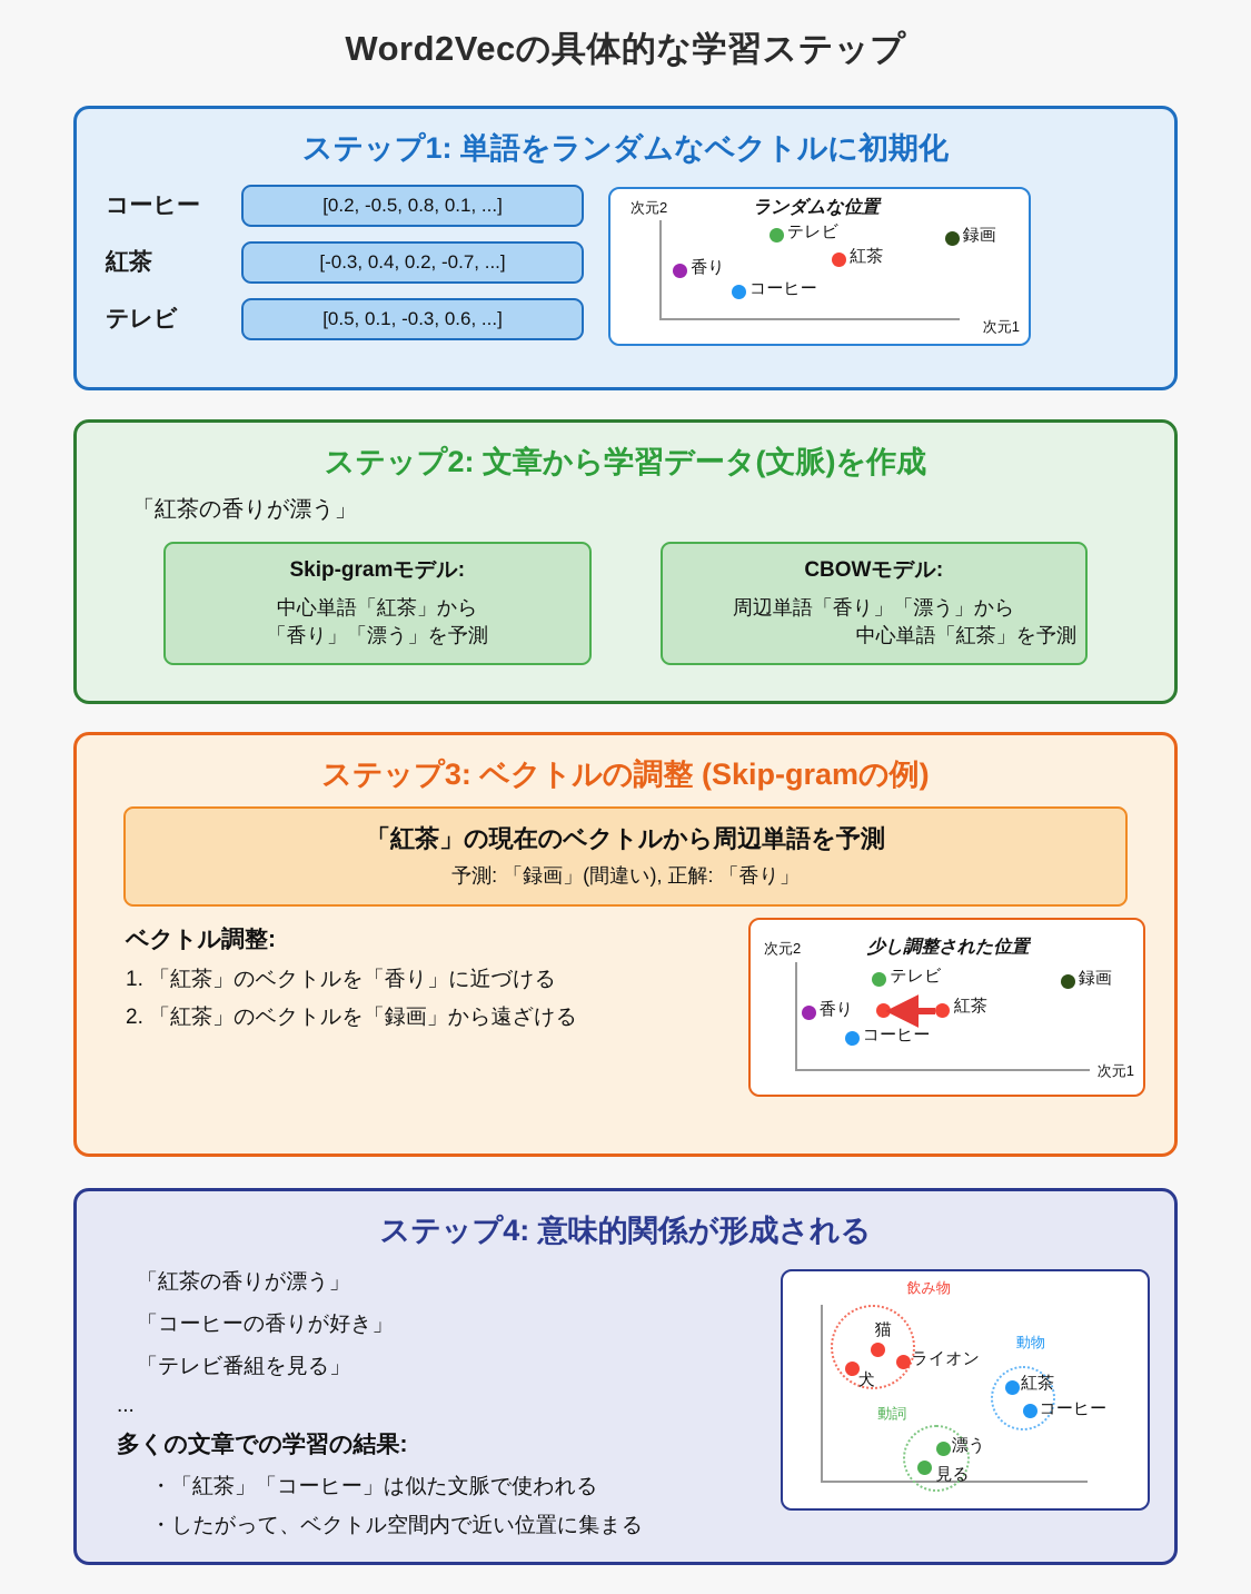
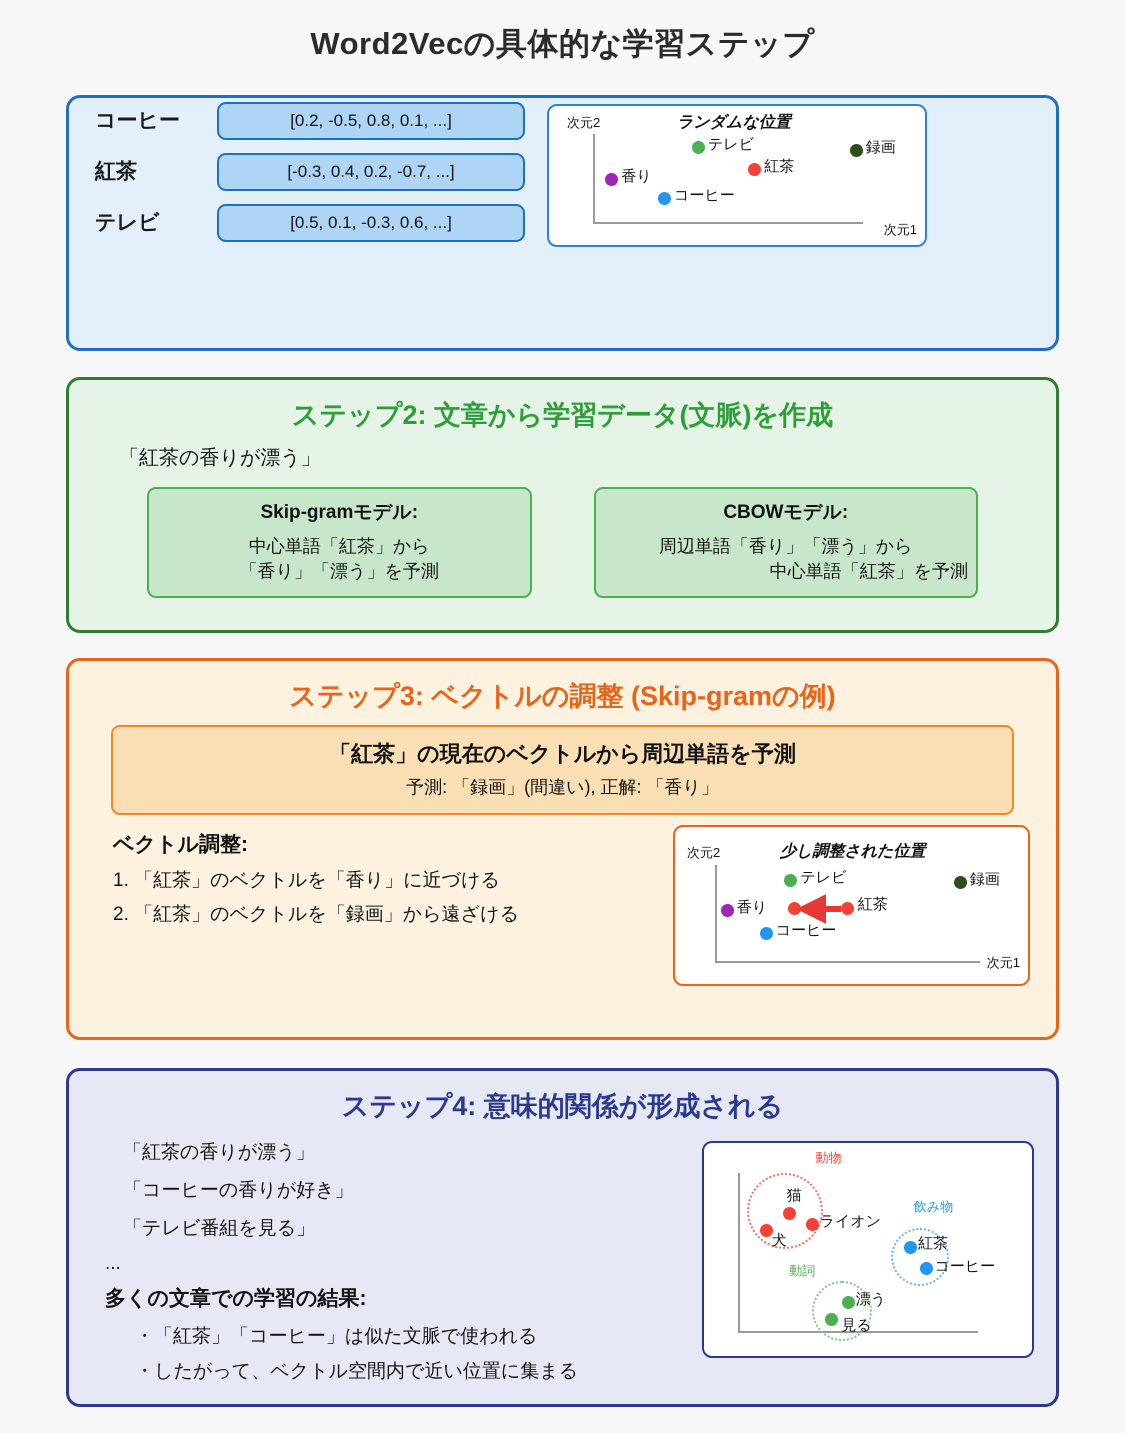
  Word2Vecの具体的な学習ステップ
- ステップ1: 単語をランダムなベクトルに初期化
  コーヒー
  [0.2, -0.5, 0.8, 0.1, ...]
  紅茶
  [-0.3, 0.4, 0.2, -0.7, ...]
  テレビ
  [0.5, 0.1, -0.3, 0.6, ...]
  ランダムな位置
  次元2
  次元1
  テレビ
  録画
  紅茶
  香り
  コーヒー
  ステップ2: 文章から学習データ(文脈)を作成
  「紅茶の香りが漂う」
  Skip-gramモデル:
  中心単語「紅茶」から
  「香り」「漂う」を予測
  CBOWモデル:
  周辺単語「香り」「漂う」から
  中心単語「紅茶」を予測
  ステップ3: ベクトルの調整 (Skip-gramの例)
  「紅茶」の現在のベクトルから周辺単語を予測
  予測: 「録画」(間違い), 正解: 「香り」
  ベクトル調整:
  1. 「紅茶」のベクトルを「香り」に近づける
  2. 「紅茶」のベクトルを「録画」から遠ざける
  少し調整された位置
  次元2
  次元1
  テレビ
  録画
  紅茶
  香り
  コーヒー
  ステップ4: 意味的関係が形成される
  「紅茶の香りが漂う」
  「コーヒーの香りが好き」
  「テレビ番組を見る」
  ...
  多くの文章での学習の結果:
  ・「紅茶」「コーヒー」は似た文脈で使われる
  ・したがって、ベクトル空間内で近い位置に集まる
- 飲み物
+ 動物
  猫
  ライオン
  犬
- 動物
+ 飲み物
  紅茶
  コーヒー
  動詞
  漂う
  見る
